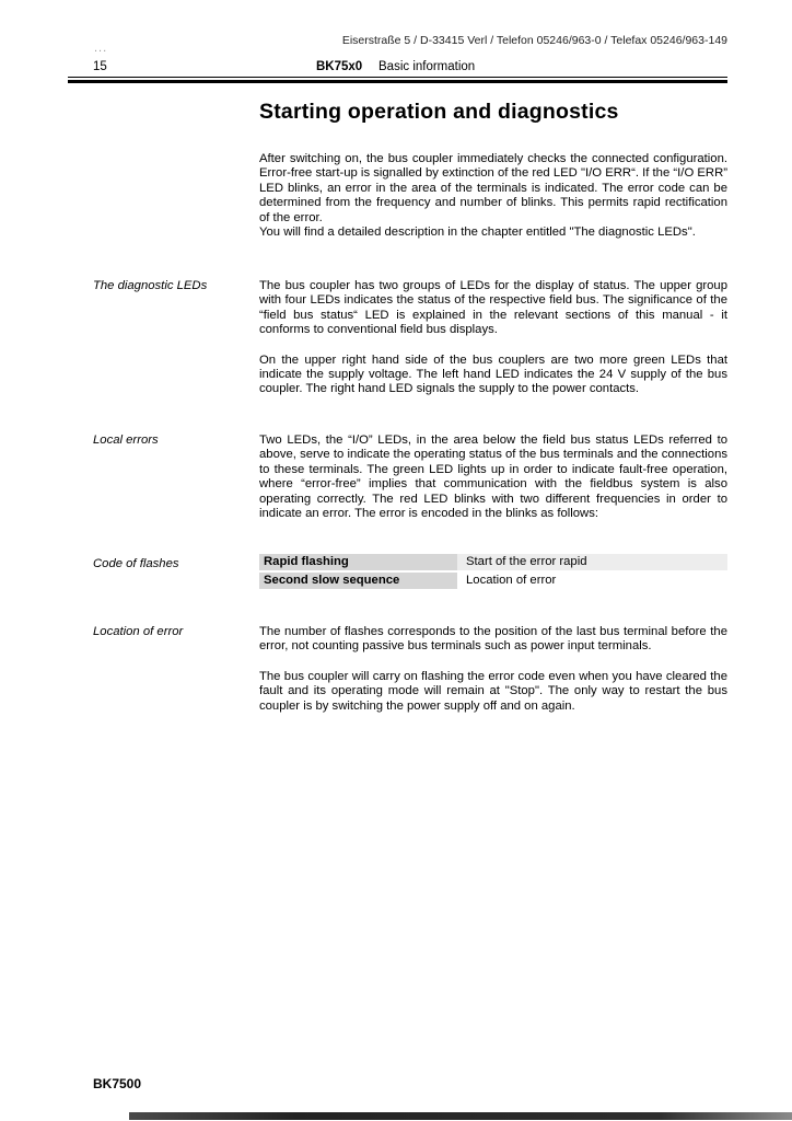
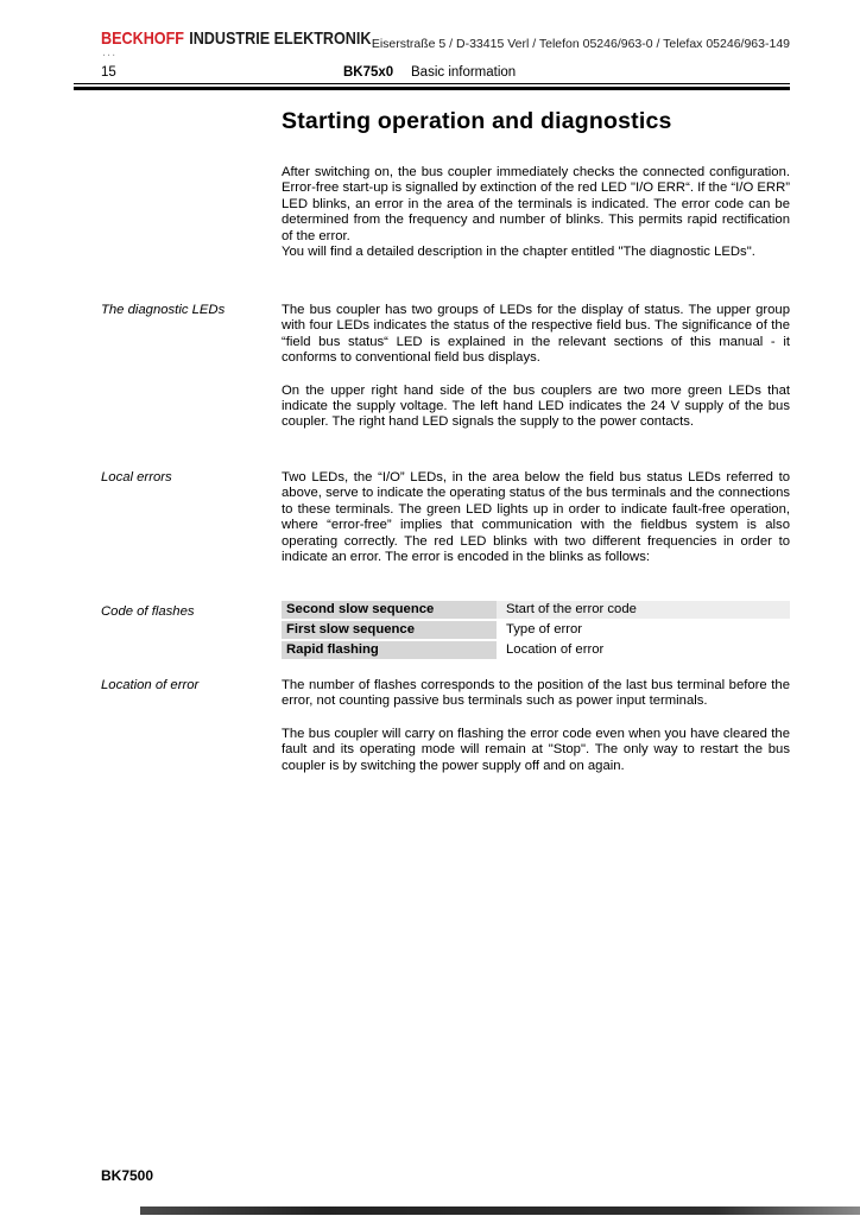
+ BECKHOFF INDUSTRIE ELEKTRONIK
  ...
  Eiserstraße 5 / D-33415 Verl / Telefon 05246/963-0 / Telefax 05246/963-149
  15
  BK75x0
  Basic information
  Starting operation and diagnostics
  After switching on, the bus coupler immediately checks the connected configuration. Error-free start-up is signalled by extinction of the red LED "I/O ERR“. If the “I/O ERR” LED blinks, an error in the area of the terminals is indicated. The error code can be determined from the frequency and number of blinks. This permits rapid rectification of the error.
  You will find a detailed description in the chapter entitled "The diagnostic LEDs".
  The diagnostic LEDs
  The bus coupler has two groups of LEDs for the display of status. The upper group with four LEDs indicates the status of the respective field bus. The significance of the “field bus status“ LED is explained in the relevant sections of this manual - it conforms to conventional field bus displays.
  On the upper right hand side of the bus couplers are two more green LEDs that indicate the supply voltage. The left hand LED indicates the 24 V supply of the bus coupler. The right hand LED signals the supply to the power contacts.
  Local errors
  Two LEDs, the “I/O” LEDs, in the area below the field bus status LEDs referred to above, serve to indicate the operating status of the bus terminals and the connections to these terminals. The green LED lights up in order to indicate fault-free operation, where “error-free” implies that communication with the fieldbus system is also operating correctly. The red LED blinks with two different frequencies in order to indicate an error. The error is encoded in the blinks as follows:
  Code of flashes
- Rapid flashing
+ Second slow sequence
- Start of the error rapid
+ Start of the error code
+ First slow sequence
+ Type of error
- Second slow sequence
+ Rapid flashing
  Location of error
  Location of error
  The number of flashes corresponds to the position of the last bus terminal before the error, not counting passive bus terminals such as power input terminals.
  The bus coupler will carry on flashing the error code even when you have cleared the fault and its operating mode will remain at "Stop". The only way to restart the bus coupler is by switching the power supply off and on again.
  BK7500
